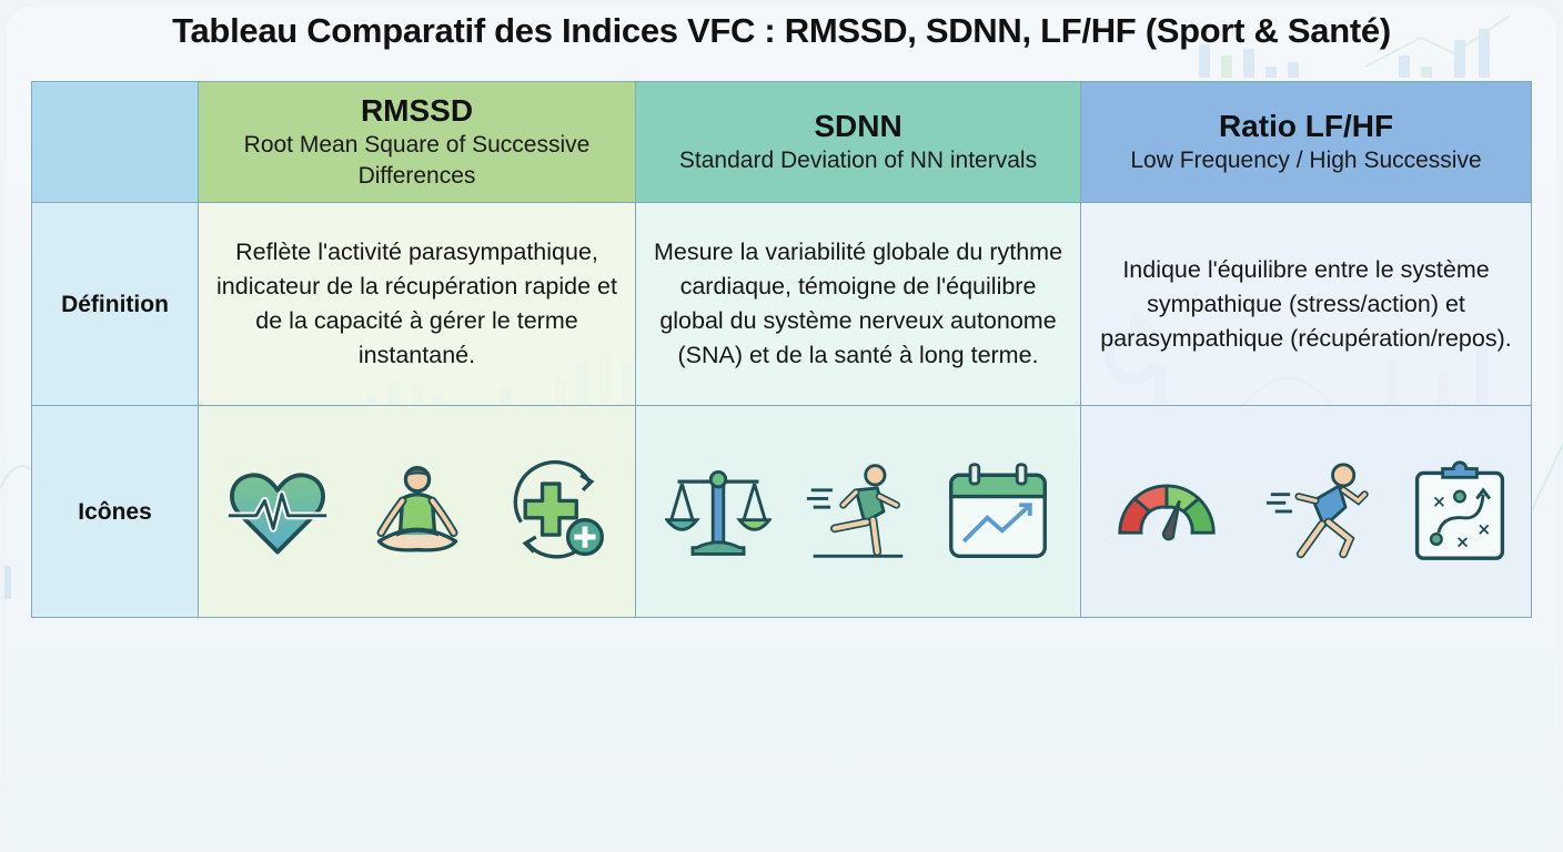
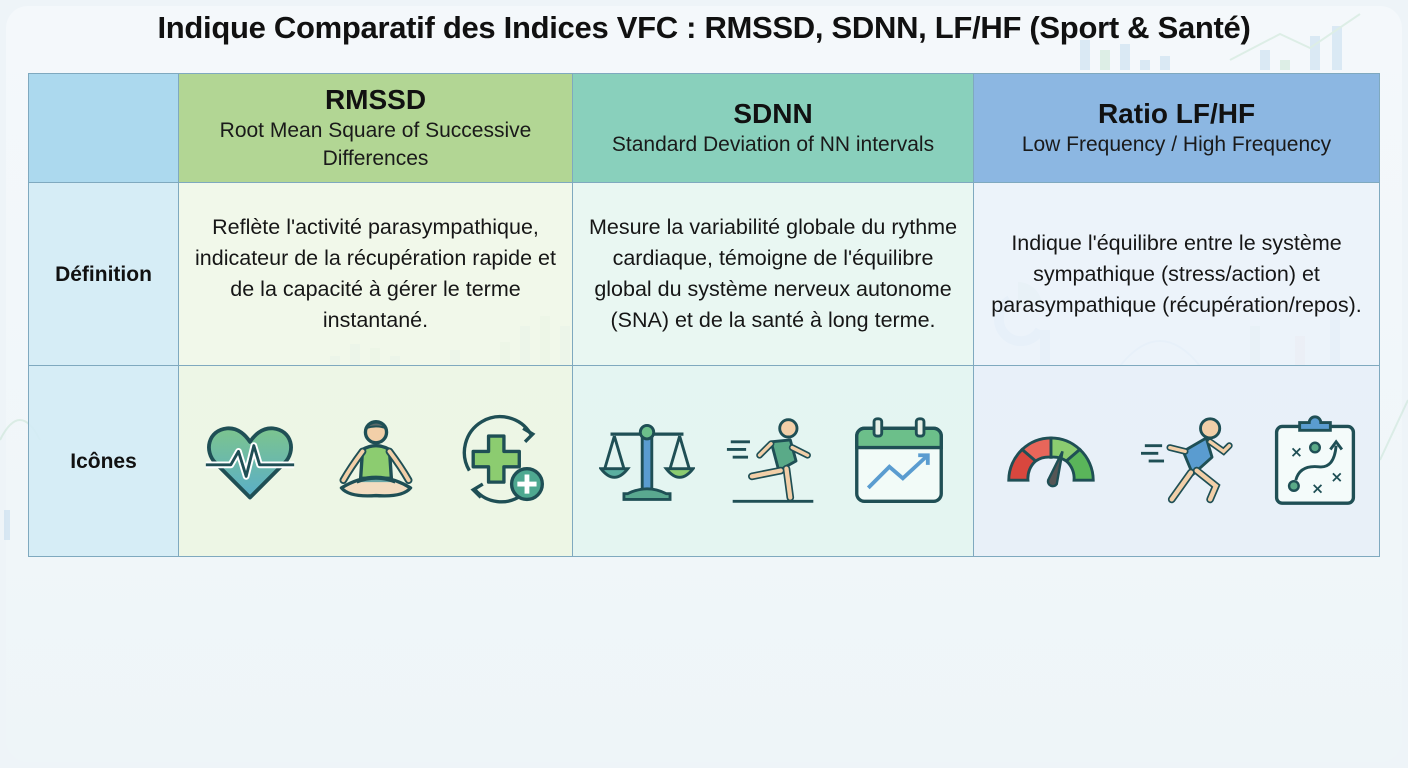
- Tableau Comparatif des Indices VFC : RMSSD, SDNN, LF/HF (Sport & Santé)
+ Indique Comparatif des Indices VFC : RMSSD, SDNN, LF/HF (Sport & Santé)
- 	RMSSD Root Mean Square of Successive Differences	SDNN Standard Deviation of NN intervals	Ratio LF/HF Low Frequency / High Successive
+ 	RMSSD Root Mean Square of Successive Differences	SDNN Standard Deviation of NN intervals	Ratio LF/HF Low Frequency / High Frequency
  Définition	Reflète l'activité parasympathique, indicateur de la récupération rapide et de la capacité à gérer le terme instantané.	Mesure la variabilité globale du rythme cardiaque, témoigne de l'équilibre global du système nerveux autonome (SNA) et de la santé à long terme.	Indique l'équilibre entre le système sympathique (stress/action) et parasympathique (récupération/repos).
  Icônes			× × ×
